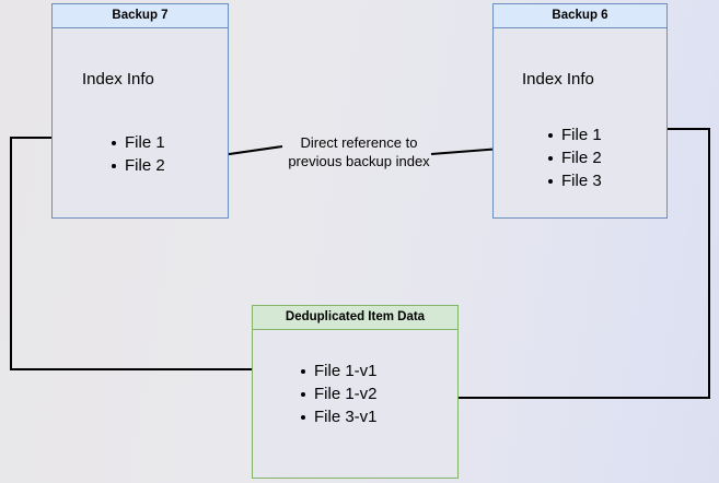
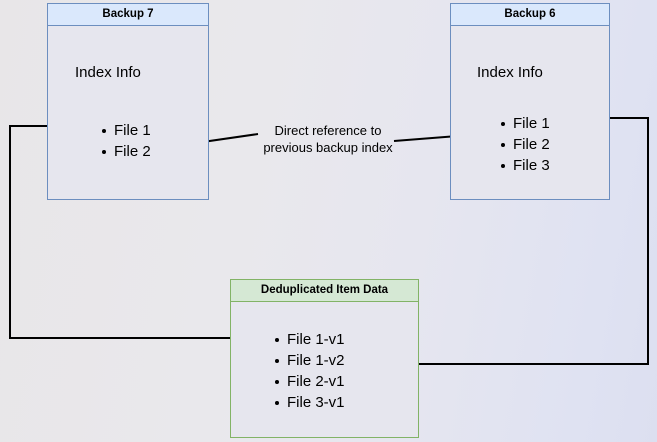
  Backup 7
  Index Info
  File 1
  File 2
  Backup 6
  Index Info
  File 1
  File 2
  File 3
  Deduplicated Item Data
  File 1-v1
  File 1-v2
+ File 2-v1
  File 3-v1
  Direct reference to
  previous backup index
